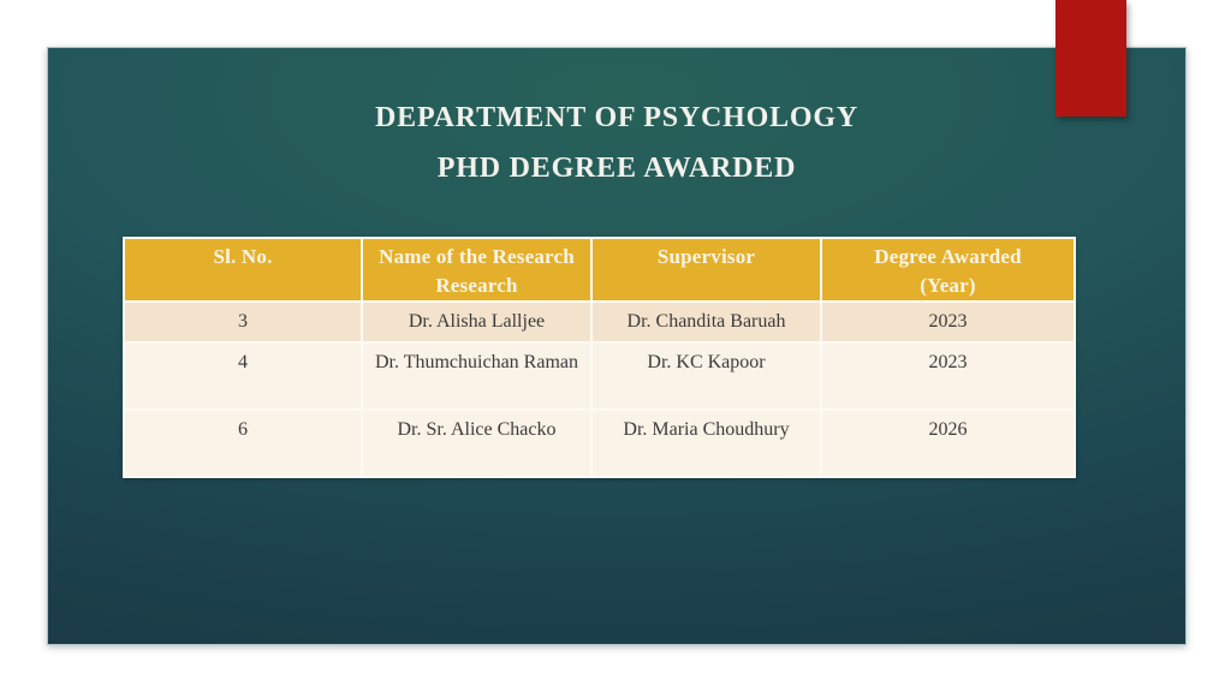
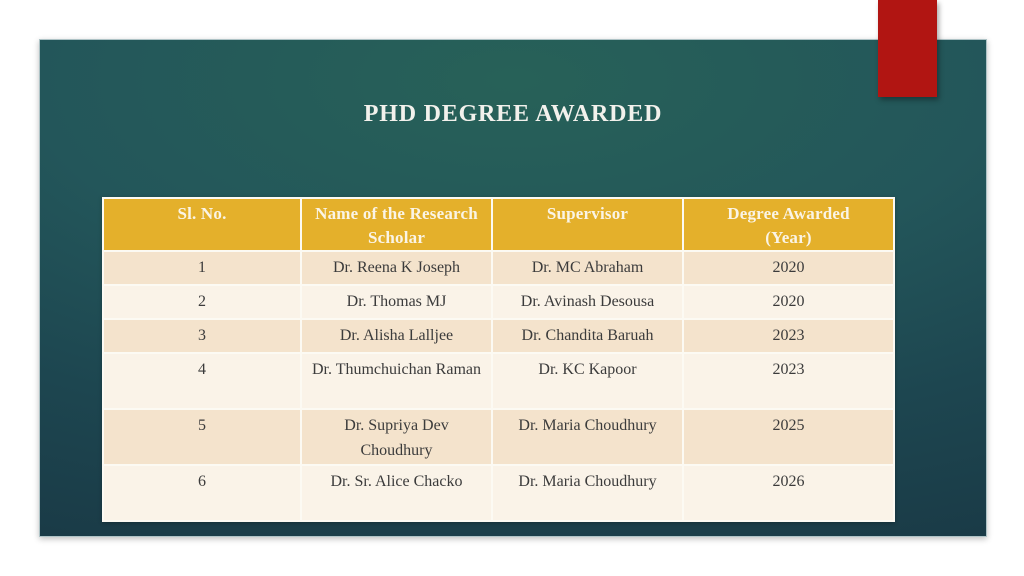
- DEPARTMENT OF PSYCHOLOGY
  PHD DEGREE AWARDED
- Sl. No.	Name of the Research Research	Supervisor	Degree Awarded (Year)
+ Sl. No.	Name of the Research Scholar	Supervisor	Degree Awarded (Year)
+ 1	Dr. Reena K Joseph	Dr. MC Abraham	2020
+ 2	Dr. Thomas MJ	Dr. Avinash Desousa	2020
  3	Dr. Alisha Lalljee	Dr. Chandita Baruah	2023
  4	Dr. Thumchuichan Raman	Dr. KC Kapoor	2023
+ 5	Dr. Supriya Dev Choudhury	Dr. Maria Choudhury	2025
  6	Dr. Sr. Alice Chacko	Dr. Maria Choudhury	2026
